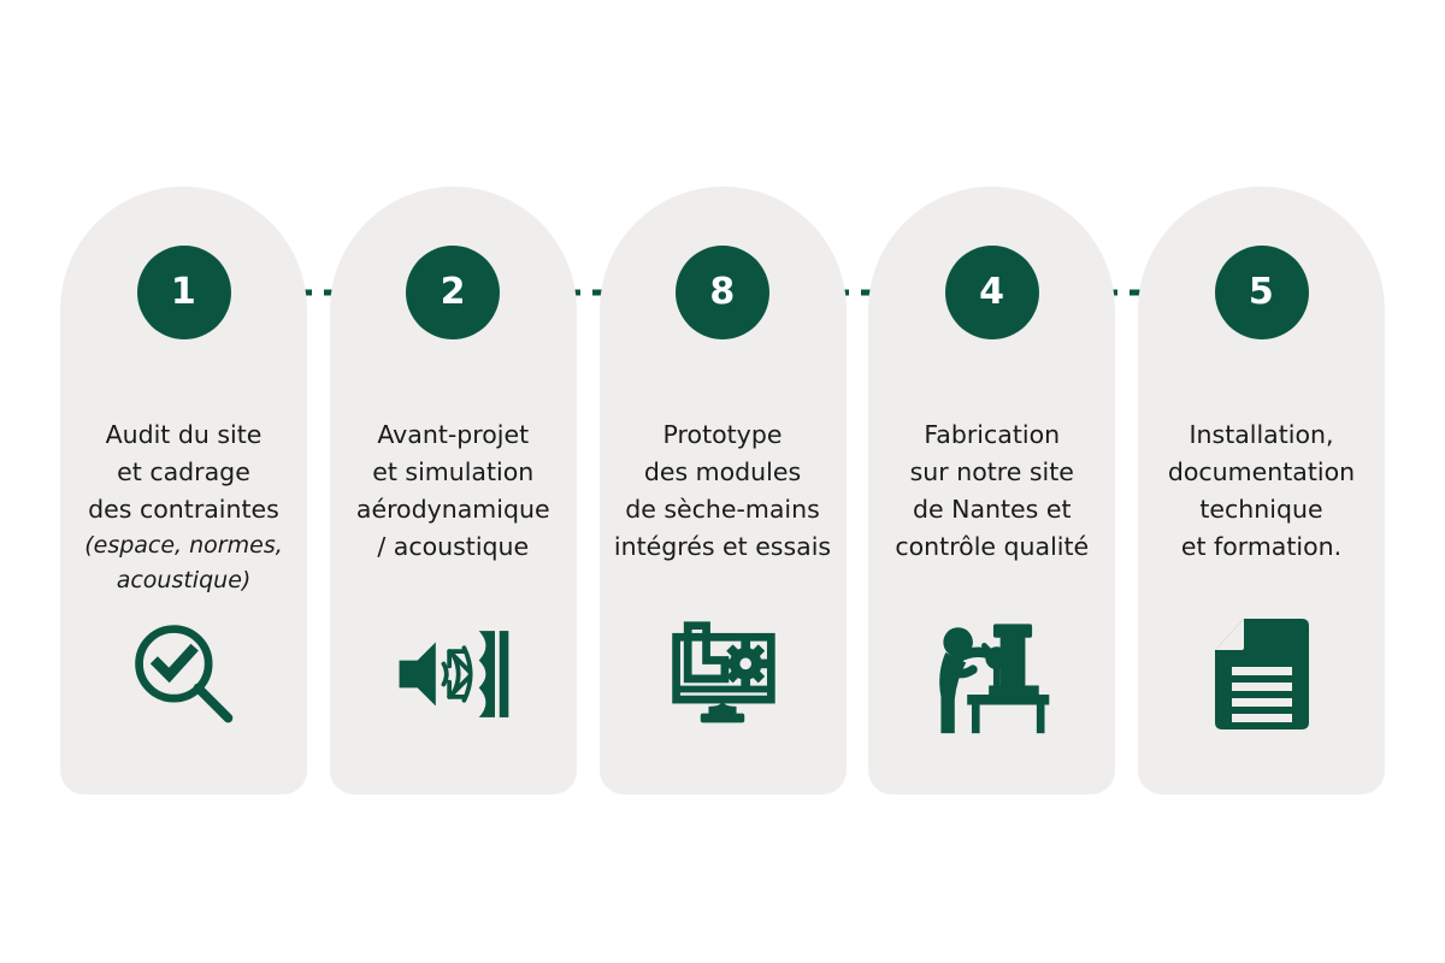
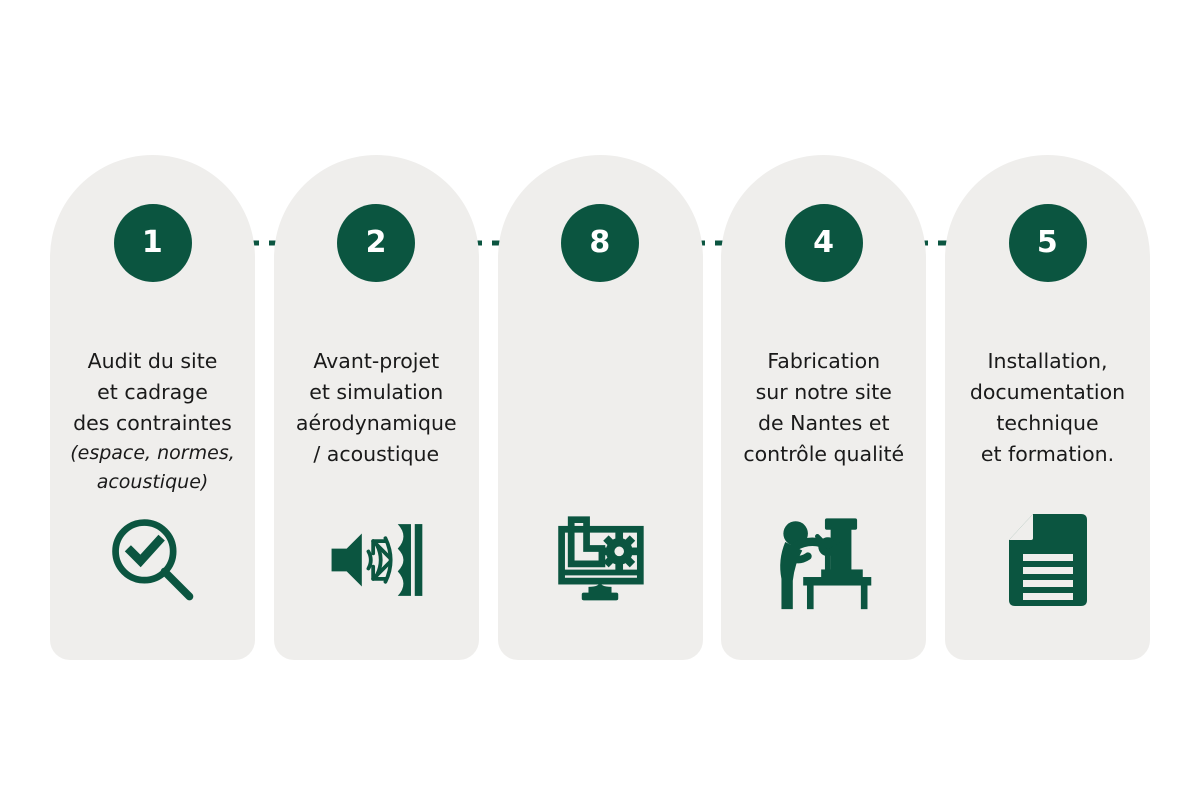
  1
  Audit du site
  et cadrage
  des contraintes
  (espace, normes,
  acoustique)
  2
  Avant-projet
  et simulation
  aérodynamique
  / acoustique
  8
- Prototype
- des modules
- de sèche-mains
- intégrés et essais
  4
  Fabrication
  sur notre site
  de Nantes et
  contrôle qualité
  5
  Installation,
  documentation
  technique
  et formation.
